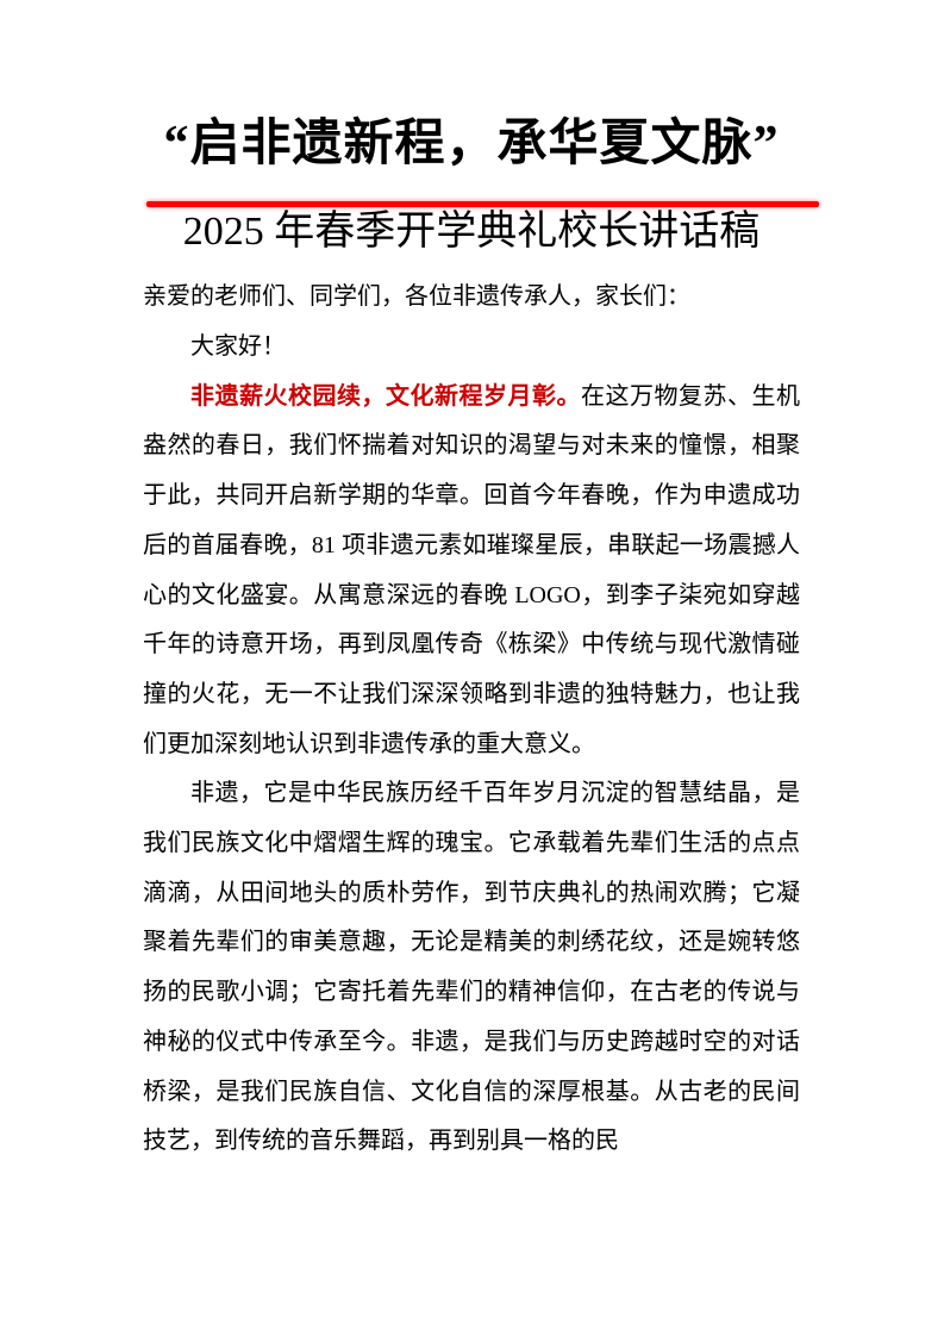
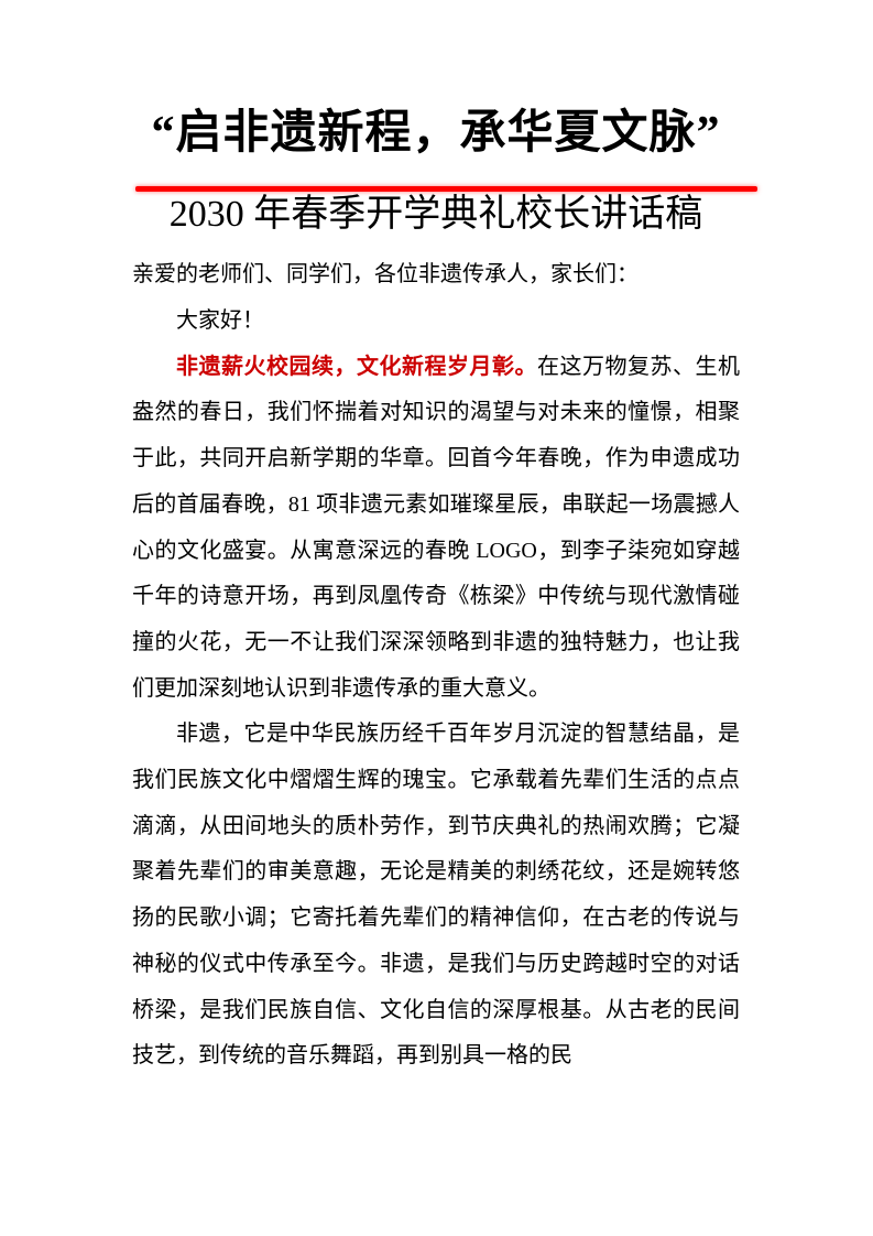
  “启非遗新程，承华夏文脉”
- 2025 年春季开学典礼校长讲话稿
+ 2030 年春季开学典礼校长讲话稿
  亲爱的老师们、同学们，各位非遗传承人，家长们：
  大家好！
  非遗薪火校园续，文化新程岁月彰。在这万物复苏、生机盎然的春日，我们怀揣着对知识的渴望与对未来的憧憬，相聚于此，共同开启新学期的华章。回首今年春晚，作为申遗成功后的首届春晚，81 项非遗元素如璀璨星辰，串联起一场震撼人心的文化盛宴。从寓意深远的春晚 LOGO，到李子柒宛如穿越千年的诗意开场，再到凤凰传奇《栋梁》中传统与现代激情碰撞的火花，无一不让我们深深领略到非遗的独特魅力，也让我们更加深刻地认识到非遗传承的重大意义。
  非遗，它是中华民族历经千百年岁月沉淀的智慧结晶，是我们民族文化中熠熠生辉的瑰宝。它承载着先辈们生活的点点滴滴，从田间地头的质朴劳作，到节庆典礼的热闹欢腾；它凝聚着先辈们的审美意趣，无论是精美的刺绣花纹，还是婉转悠扬的民歌小调；它寄托着先辈们的精神信仰，在古老的传说与神秘的仪式中传承至今。非遗，是我们与历史跨越时空的对话桥梁，是我们民族自信、文化自信的深厚根基。从古老的民间技艺，到传统的音乐舞蹈，再到别具一格的民
